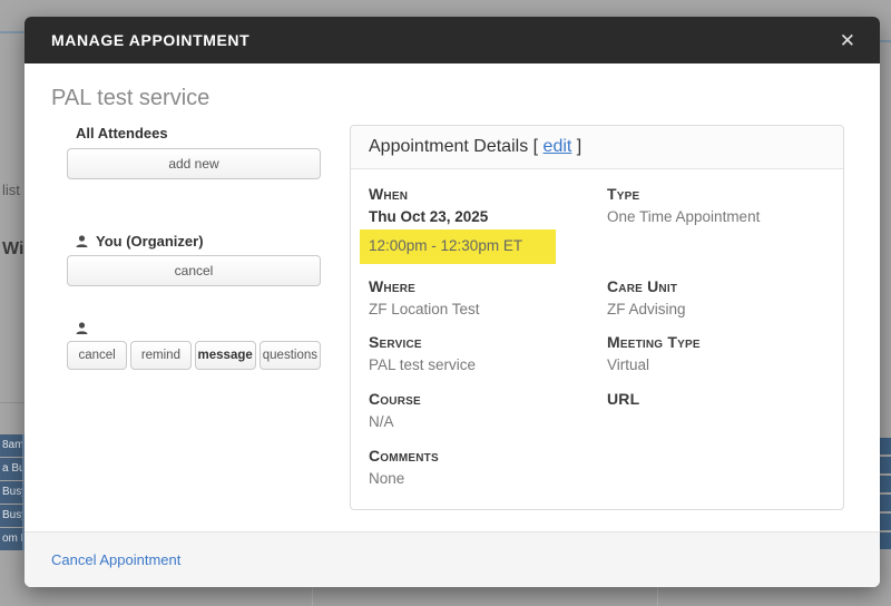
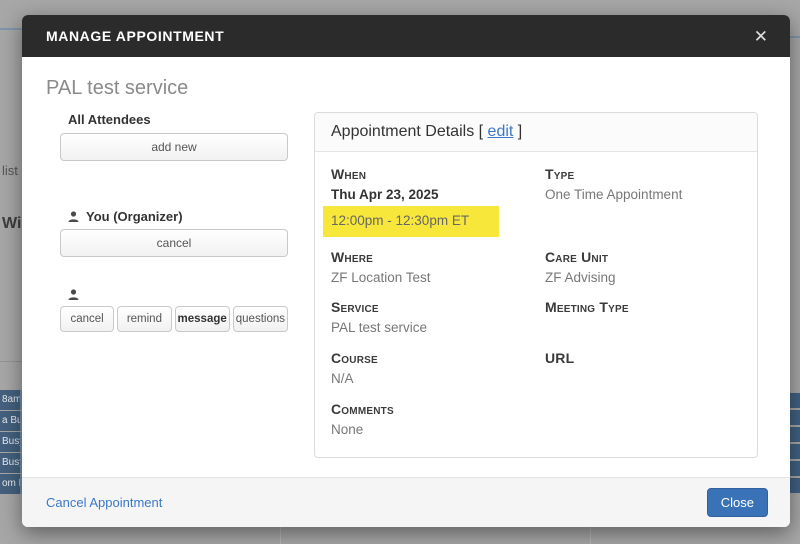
  list
  Wi
  8am
  a Bu
  Bus
  Bus
  MANAGE APPOINTMENT
  ✕
  PAL test service
  All Attendees
  add new
  You (Organizer)
  cancel
  cancel
  remind
  message
  questions
  Appointment Details [ edit ]
  When
- Thu Oct 23, 2025
+ Thu Apr 23, 2025
  12:00pm - 12:30pm ET
  Type
  One Time Appointment
  Where
  ZF Location Test
  Care Unit
  ZF Advising
  Service
  PAL test service
  Meeting Type
- Virtual
  Course
  N/A
  URL
  Comments
  None
  Cancel Appointment
+ Close
